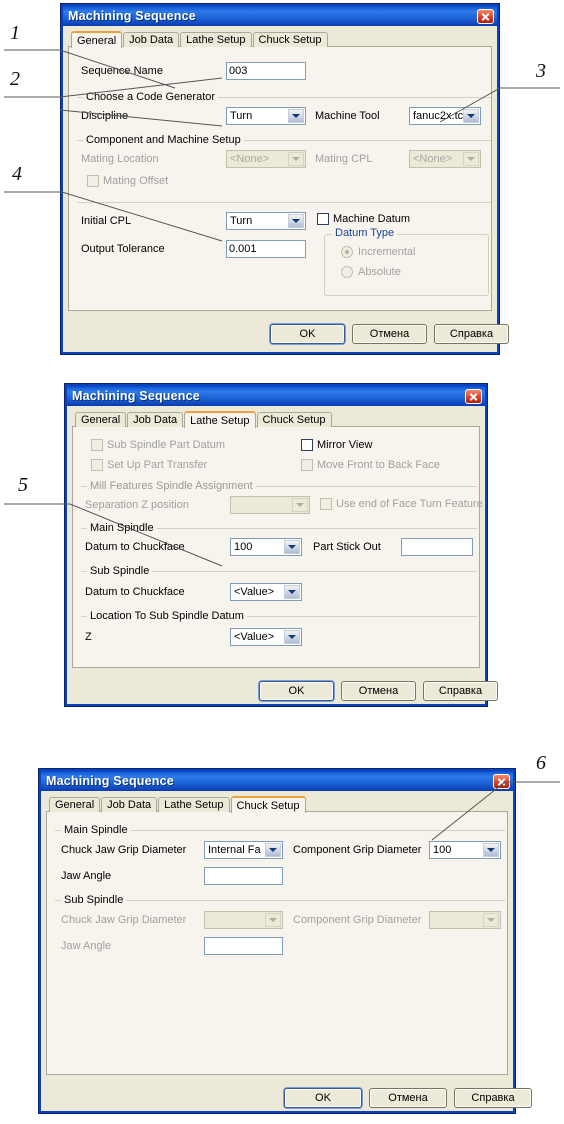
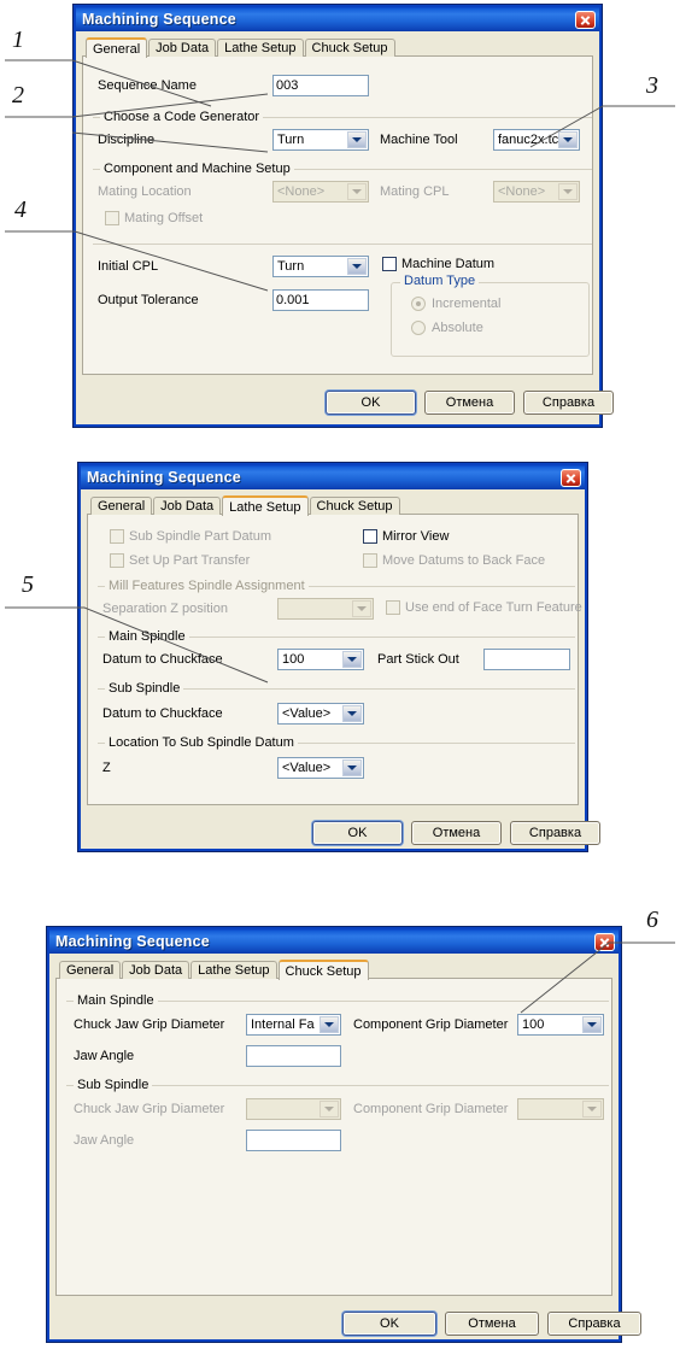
  1
  2
  3
  4
  5
  6
  Machining Sequence
  General
  Job Data
  Lathe Setup
  Chuck Setup
  Sequence Name
  003
  Choose a Code Generator
  Discipli
  Turn
  Machine Tool
  fanuc2x.tc
  Component and Machine Setup
  Mating Location
  <None>
  Mating CPL
  <None>
  Mating Offset
  Initial CPL
  Turn
  Output Tolerance
  0.001
  Machine Datum
  Datum Type
  Incremental
  Absolute
  OK
  Отмена
  Справка
  Machining Sequence
  General
  Job Data
  Lathe Setup
  Chuck Setup
  Sub Spindle Part Datum
  Mirror View
  Set Up Part Transfer
- Move Front to Back Face
+ Move Datums to Back Face
  Mill Features Spindle Assignment
  Separation Z position
  Use end of Face Turn Feature
  Main Spindle
  Datum to Chuckfae
  100
  Part Stick Out
  Sub Spindle
  Datum to Chuckface
  <Value>
  Location To Sub Spindle Datum
  Z
  <Value>
  OK
  Отмена
  Справка
  Machining Sequence
  General
  Job Data
  Lathe Setup
  Chuck Setup
  Main Spindle
  Chuck Jaw Grip Diameter
  Internal Fa
  Component Grip Diameter
  100
  Jaw Angle
  Sub Spindle
  Chuck Jaw Grip Diameter
  Component Grip Diameter
  Jaw Angle
  OK
  Отмена
  Справка
